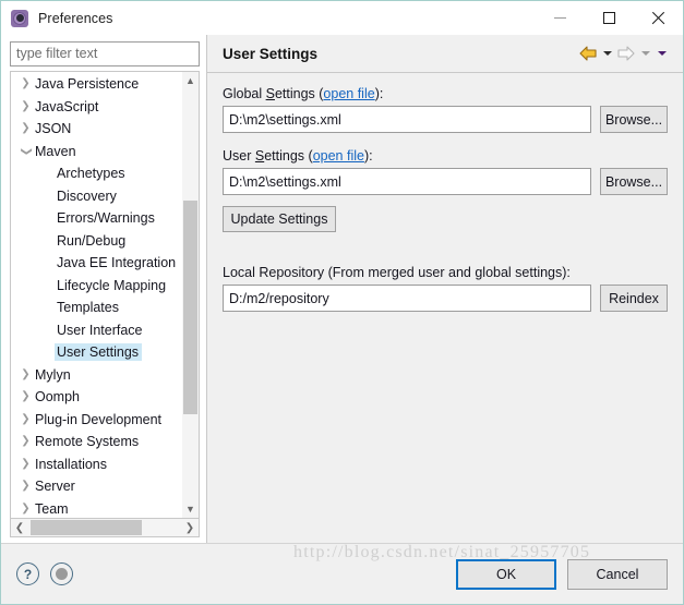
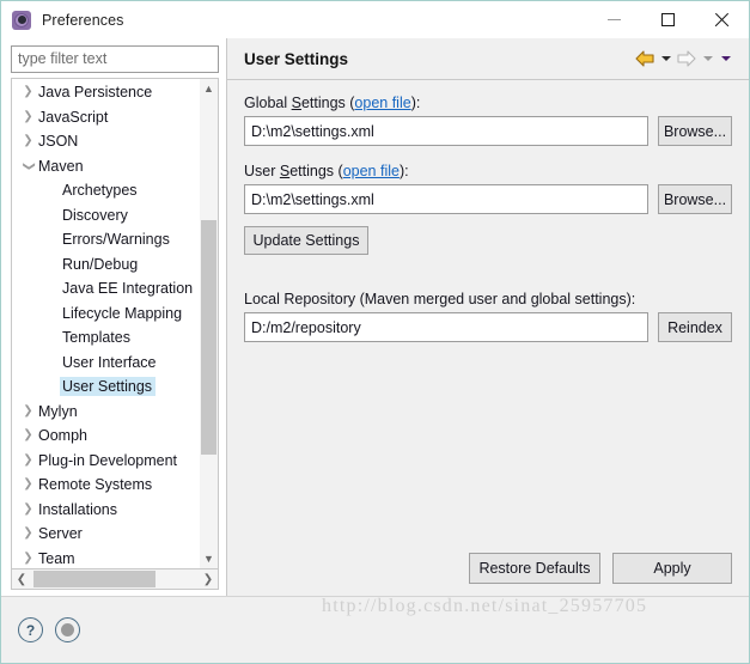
  Preferences
  type filter text
  ❯
  Java Persistence
  ❯
  JavaScript
  ❯
  JSON
  Maven
  Archetypes
  Discovery
  Errors/Warnings
  Run/Debug
  Java EE Integration
  Lifecycle Mapping
  Templates
  User Interface
  User Settings
  ❯
  Mylyn
  ❯
  Oomph
  ❯
  Plug-in Development
  ❯
  Remote Systems
  ❯
  Installations
  ❯
  Server
  ❯
  Team
  ▲
  ▼
  ❮
  ❯
  User Settings
  Global Settings (open file):
  D:\m2\settings.xml
  Browse...
  User Settings (open file):
  D:\m2\settings.xml
  Browse...
  Update Settings
- Local Repository (From merged user and global settings):
+ Local Repository (Maven merged user and global settings):
  D:/m2/repository
  Reindex
+ Restore Defaults
+ Apply
  ?
- OK
- Cancel
  http://blog.csdn.net/sinat_25957705
